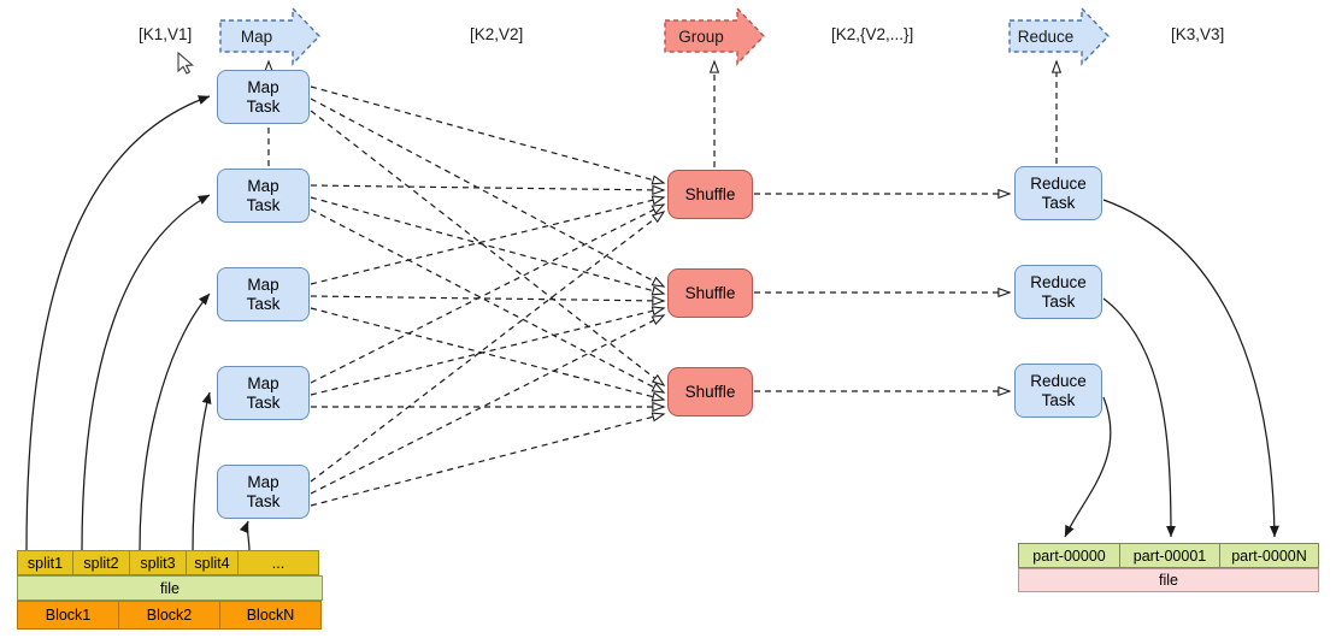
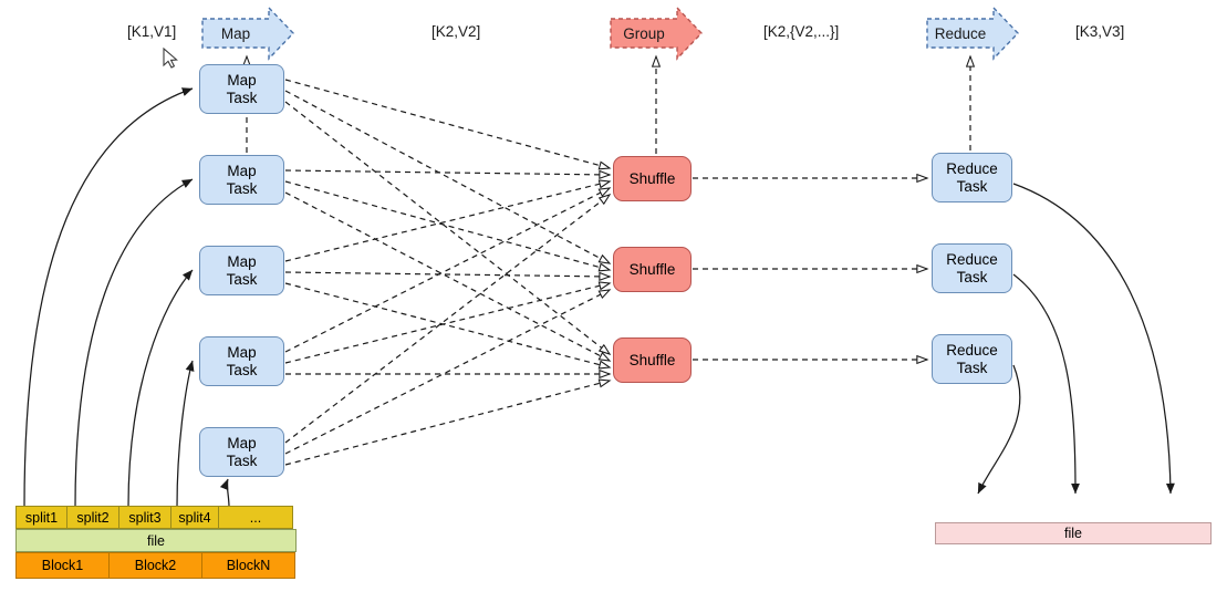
  [K1,V1]
  [K2,V2]
  [K2,{V2,...}]
  [K3,V3]
  Map
  Group
  Reduce
  Map
  Task
  Map
  Task
  Map
  Task
  Map
  Task
  Map
  Task
  Shuffle
  Shuffle
  Shuffle
  Reduce
  Task
  Reduce
  Task
  Reduce
  Task
  split1
  split2
  split3
  split4
  ...
  file
  Block1
  Block2
  BlockN
- part-00000
- part-00001
- part-0000N
  file
